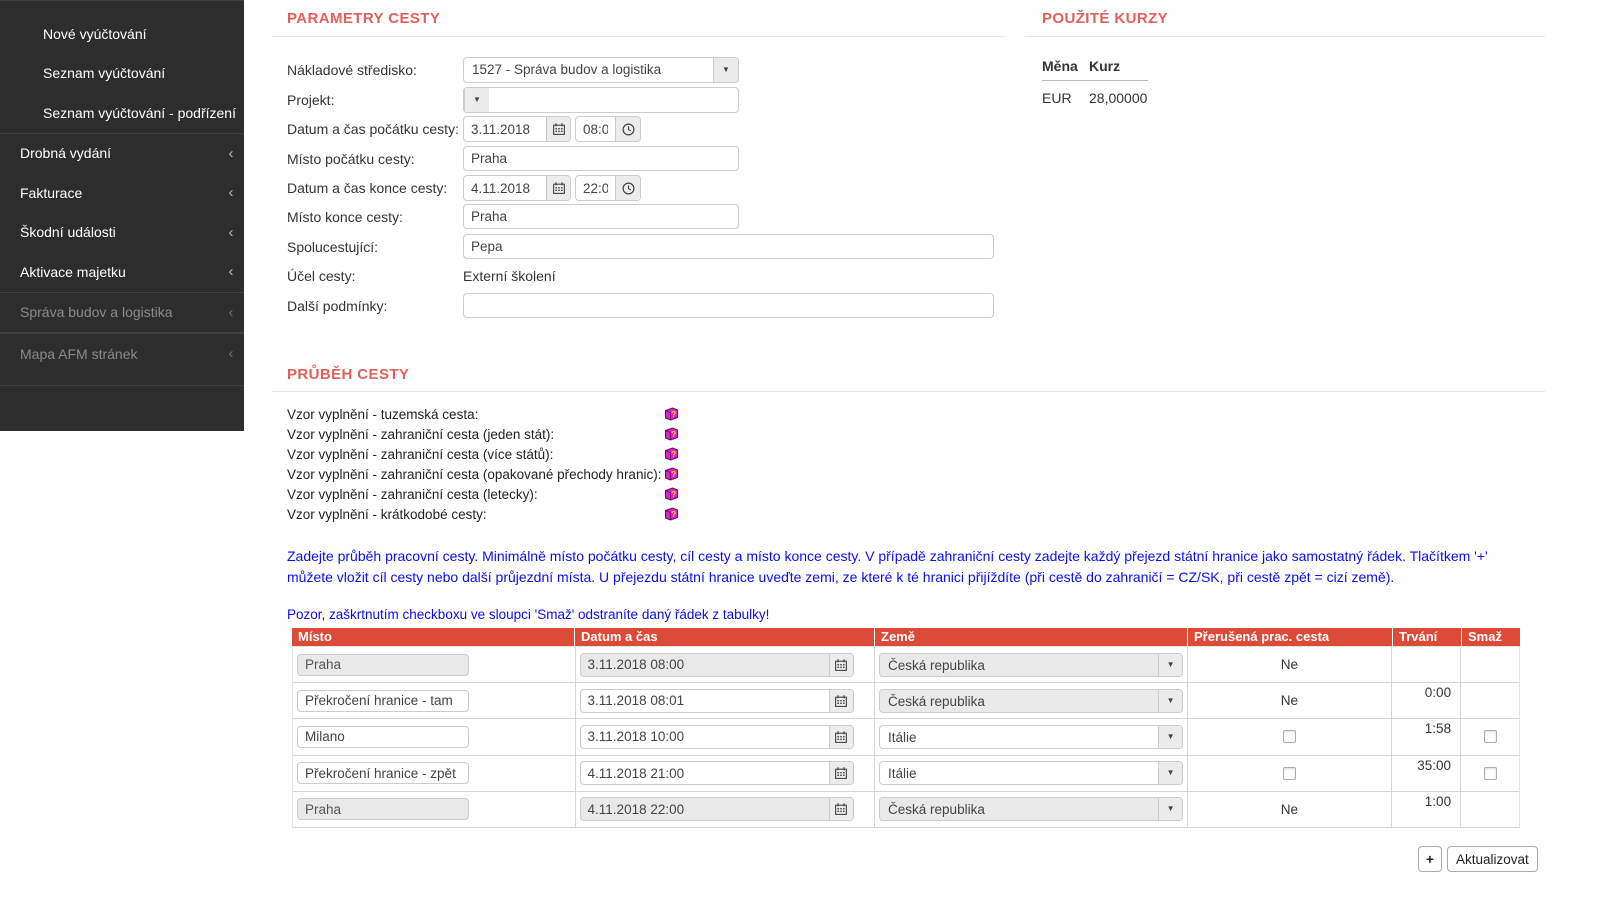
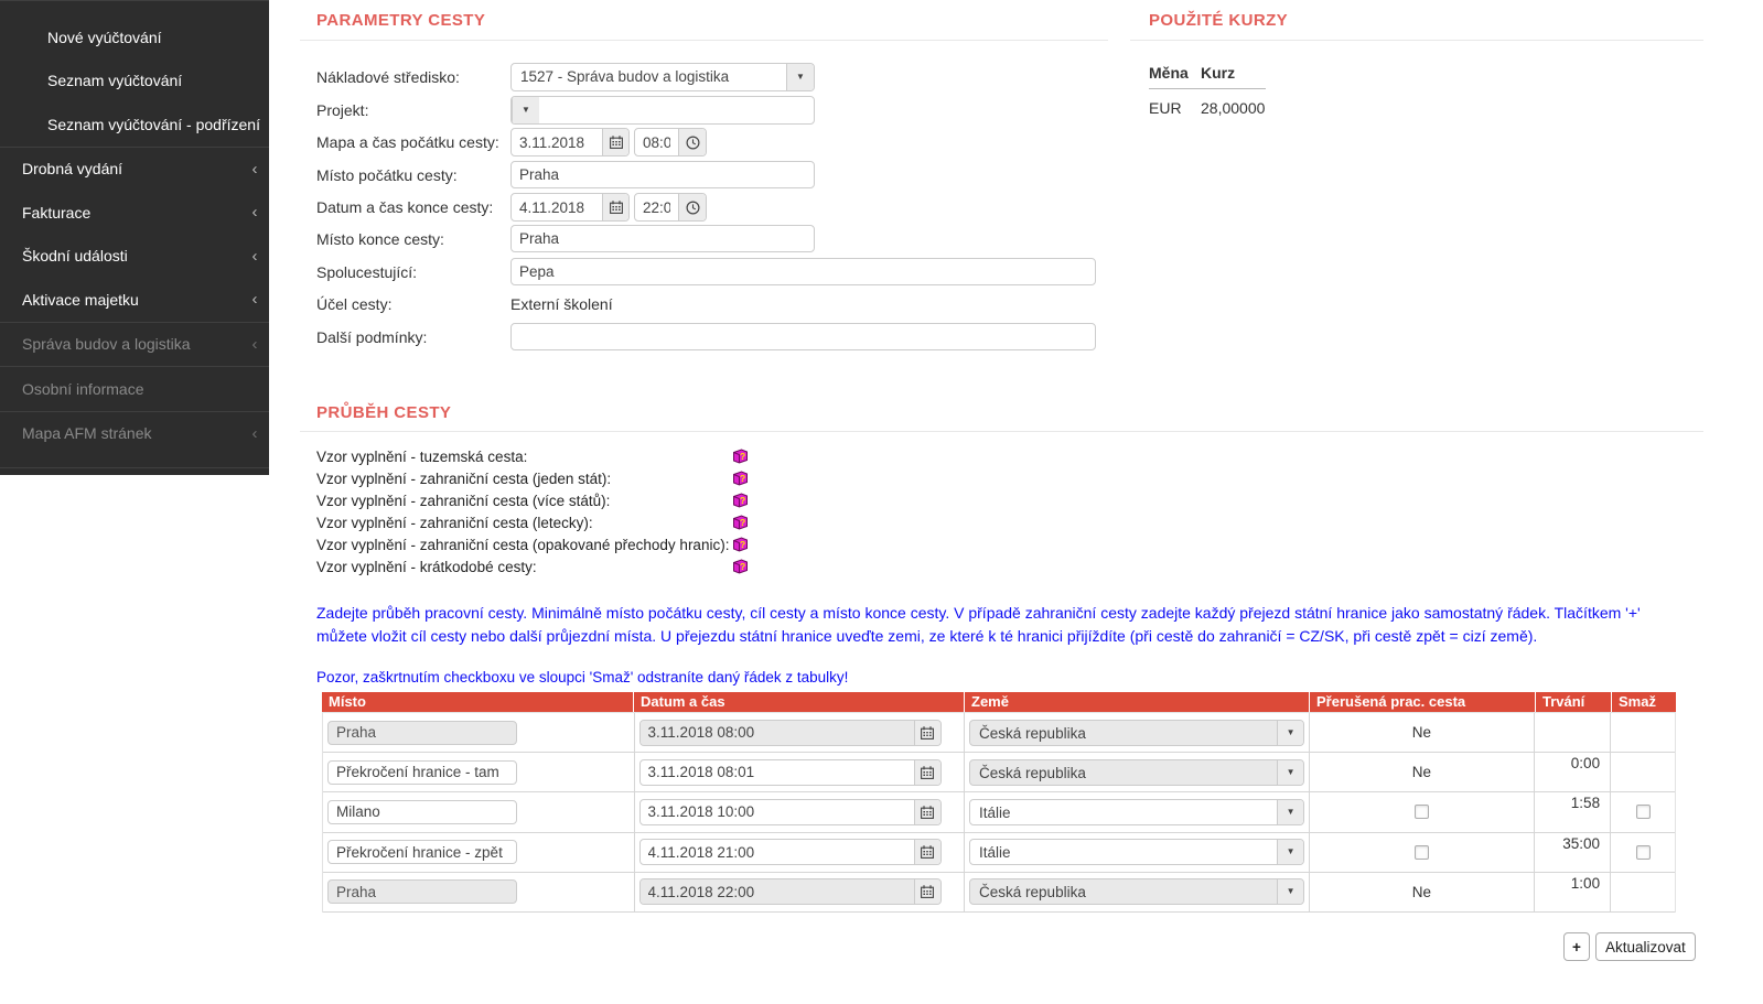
  Nové vyúčtování
  Seznam vyúčtování
  Seznam vyúčtování - podřízení
  Drobná vydání
  ‹
  Fakturace
  ‹
  Škodní události
  ‹
  Aktivace majetku
  ‹
  Správa budov a logistika
  ‹
+ Osobní informace
  Mapa AFM stránek
  ‹
  PARAMETRY CESTY
  Nákladové středisko:
  1527 - Správa budov a logistika
  ▼
  Projekt:
  ▼
- Datum a čas počátku cesty:
+ Mapa a čas počátku cesty:
  3.11.2018
  08:0
  Místo počátku cesty:
  Praha
  Datum a čas konce cesty:
  4.11.2018
  22:0
  Místo konce cesty:
  Praha
  Spolucestující:
  Pepa
  Účel cesty:
  Externí školení
  Další podmínky:
  POUŽITÉ KURZY
  Měna
  Kurz
  EUR
  28,00000
  PRŮBĚH CESTY
  Vzor vyplnění - tuzemská cesta:
  ?
  Vzor vyplnění - zahraniční cesta (jeden stát):
  ?
  Vzor vyplnění - zahraniční cesta (více států):
  ?
- Vzor vyplnění - zahraniční cesta (opakované přechody hranic):
+ Vzor vyplnění - zahraniční cesta (letecky):
  ?
- Vzor vyplnění - zahraniční cesta (letecky):
+ Vzor vyplnění - zahraniční cesta (opakované přechody hranic):
  ?
  Vzor vyplnění - krátkodobé cesty:
  ?
  Zadejte průběh pracovní cesty. Minimálně místo počátku cesty, cíl cesty a místo konce cesty. V případě zahraniční cesty zadejte každý přejezd státní hranice jako samostatný řádek. Tlačítkem '+' můžete vložit cíl cesty nebo další průjezdní místa. U přejezdu státní hranice uveďte zemi, ze které k té hranici přijíždíte (při cestě do zahraničí = CZ/SK, při cestě zpět = cizí země).
  Pozor, zaškrtnutím checkboxu ve sloupci 'Smaž' odstraníte daný řádek z tabulky!
  Místo
  Datum a čas
  Země
  Přerušená prac. cesta
  Trvání
  Smaž
  Praha
  3.11.2018 08:00
  Česká republika
  ▼
  Ne
  Překročení hranice - tam
  3.11.2018 08:01
  Česká republika
  ▼
  Ne
  0:00
  Milano
  3.11.2018 10:00
  Itálie
  ▼
  1:58
  Překročení hranice - zpět
  4.11.2018 21:00
  Itálie
  ▼
  35:00
  Praha
  4.11.2018 22:00
  Česká republika
  ▼
  Ne
  1:00
  +
  Aktualizovat
